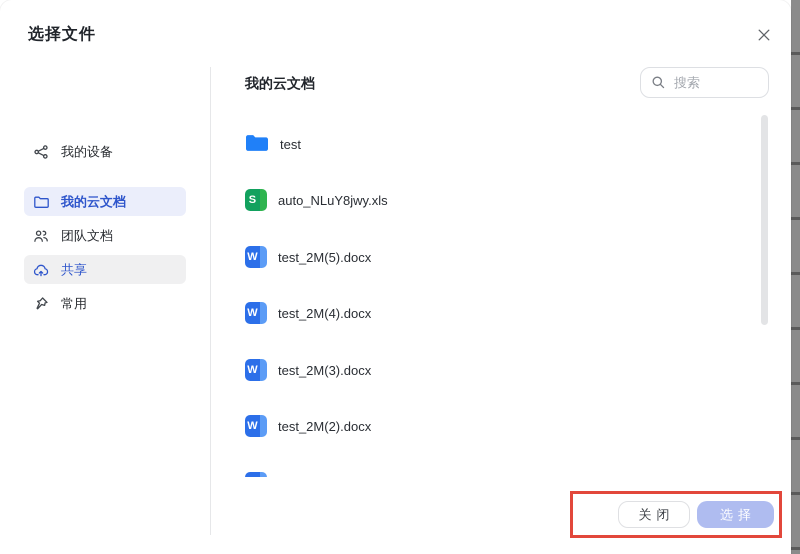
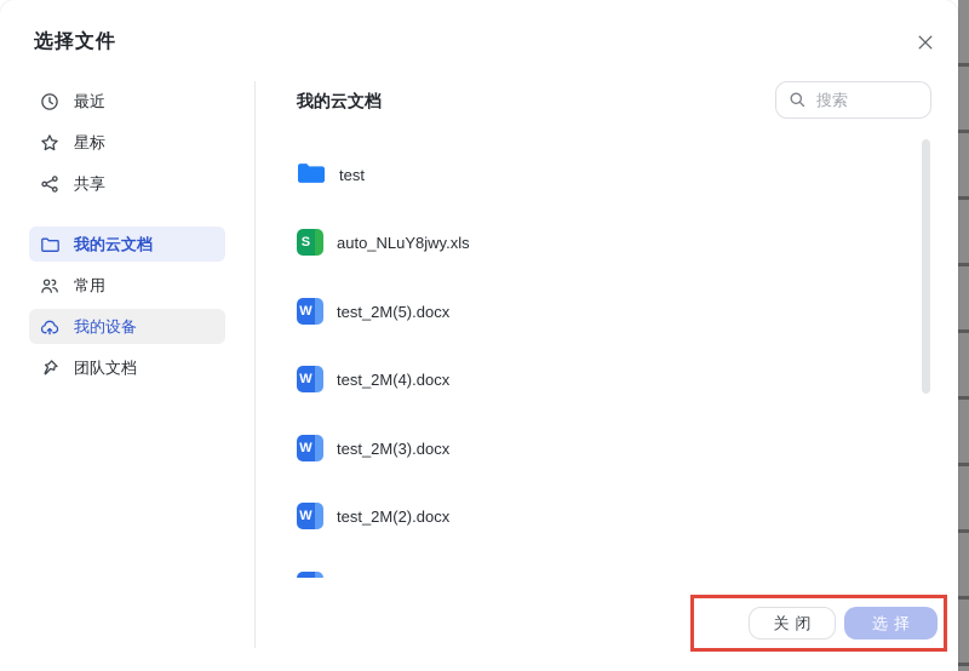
  选择文件
+ 最近
+ 星标
- 我的设备
+ 共享
  我的云文档
- 团队文档
+ 常用
- 共享
+ 我的设备
- 常用
+ 团队文档
  我的云文档
  搜索
  test
  S
  auto_NLuY8jwy.xls
  W
  test_2M(5).docx
  W
  test_2M(4).docx
  W
  test_2M(3).docx
  W
  test_2M(2).docx
  关闭
  选择
